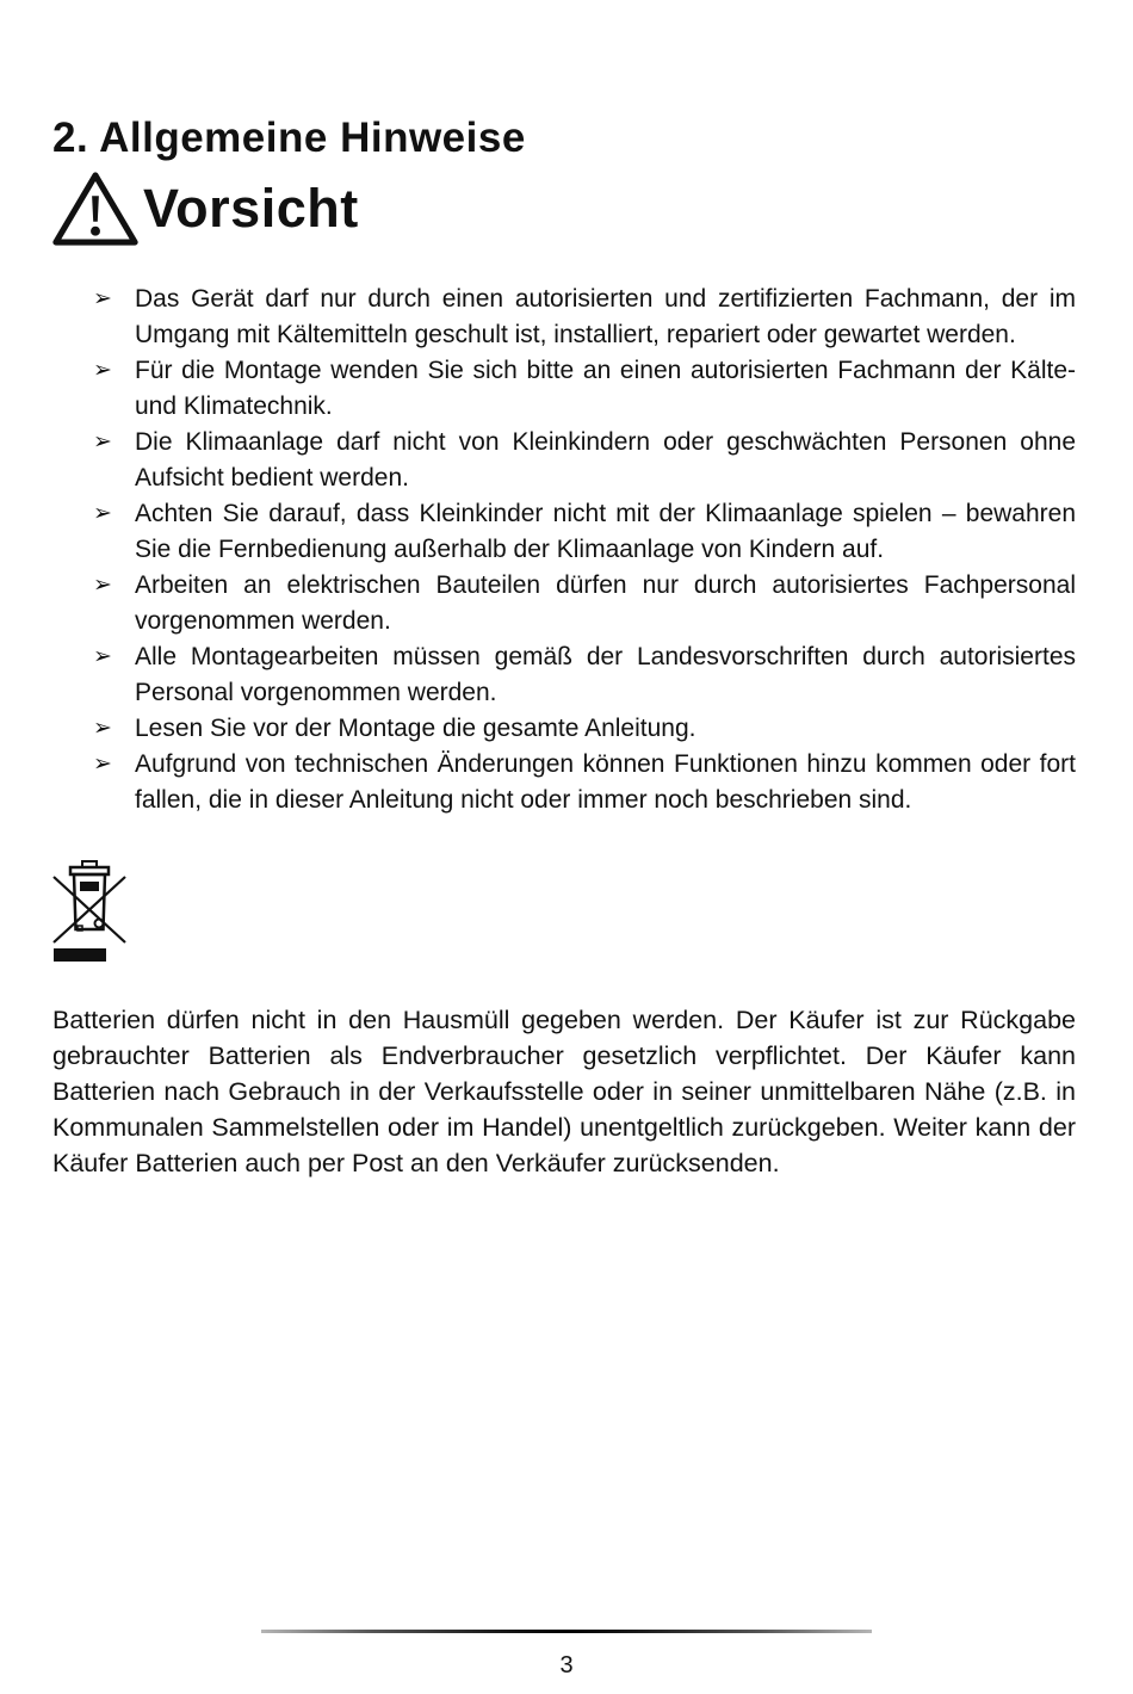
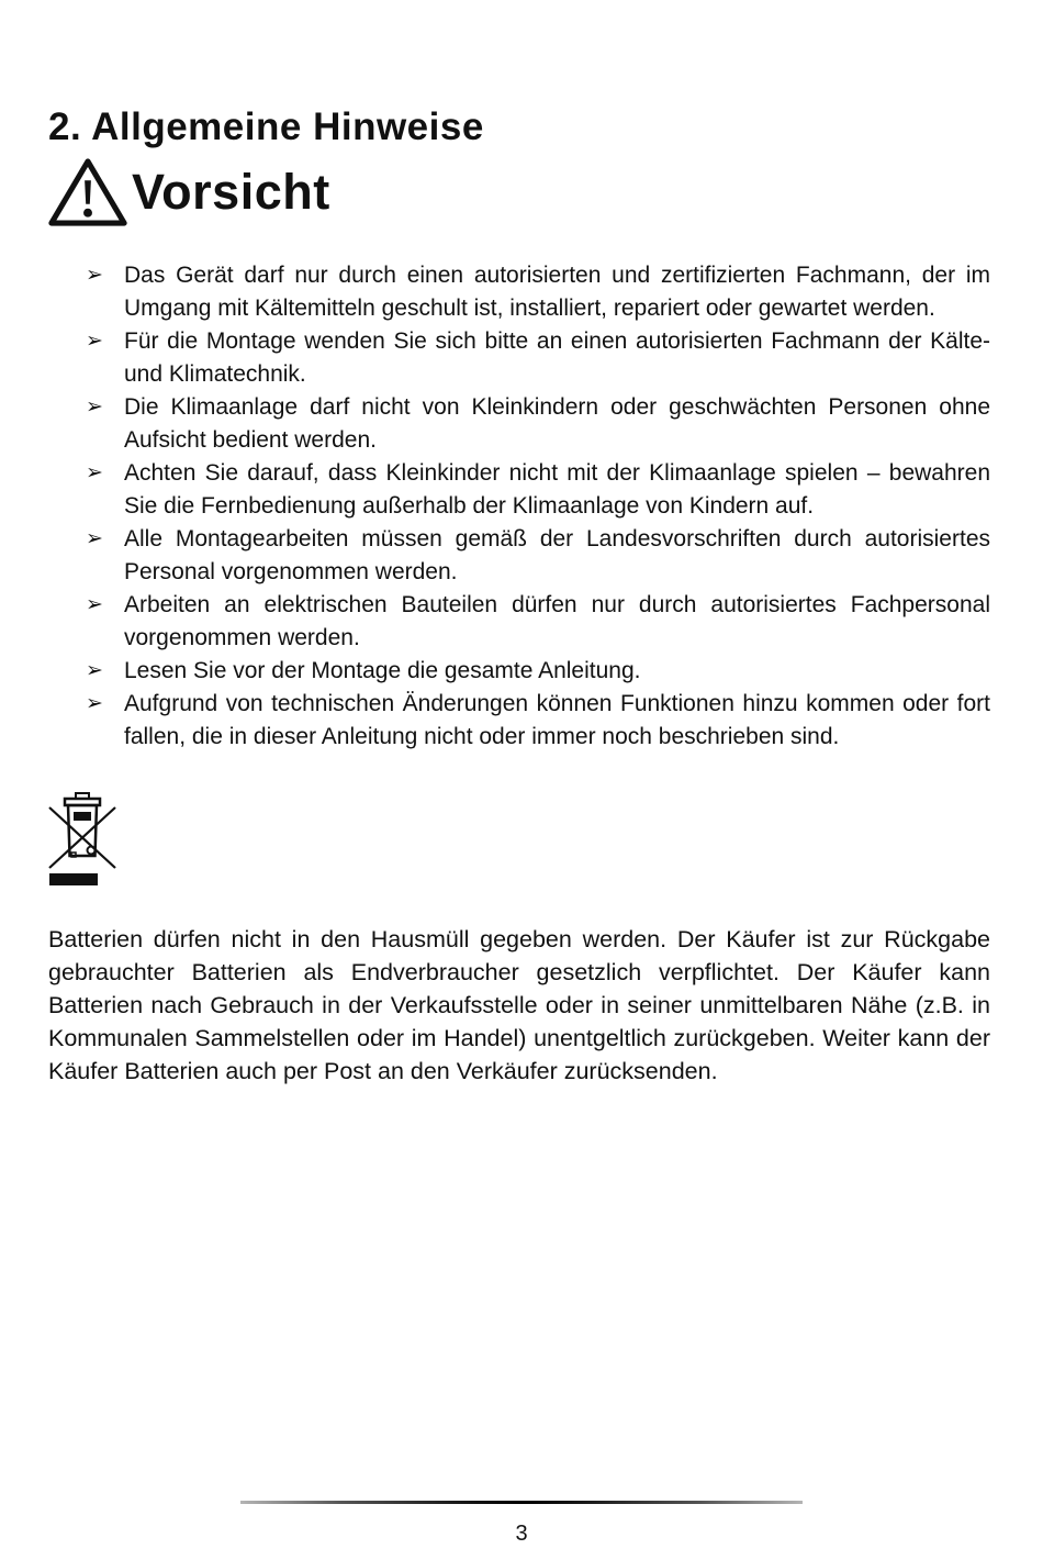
  2. Allgemeine Hinweise
  Vorsicht
  ➢
  Das Gerät darf nur durch einen autorisierten und zertifizierten Fachmann, der im Umgang mit Kältemitteln geschult ist, installiert, repariert oder gewartet werden.
  ➢
  Für die Montage wenden Sie sich bitte an einen autorisierten Fachmann der Kälte- und Klimatechnik.
  ➢
  Die Klimaanlage darf nicht von Kleinkindern oder geschwächten Personen ohne Aufsicht bedient werden.
  ➢
  Achten Sie darauf, dass Kleinkinder nicht mit der Klimaanlage spielen – bewahren Sie die Fernbedienung außerhalb der Klimaanlage von Kindern auf.
  ➢
- Arbeiten an elektrischen Bauteilen dürfen nur durch autorisiertes Fachpersonal vorgenommen werden.
+ Alle Montagearbeiten müssen gemäß der Landesvorschriften durch autorisiertes Personal vorgenommen werden.
  ➢
- Alle Montagearbeiten müssen gemäß der Landesvorschriften durch autorisiertes Personal vorgenommen werden.
+ Arbeiten an elektrischen Bauteilen dürfen nur durch autorisiertes Fachpersonal vorgenommen werden.
  ➢
  Lesen Sie vor der Montage die gesamte Anleitung.
  ➢
  Aufgrund von technischen Änderungen können Funktionen hinzu kommen oder fort fallen, die in dieser Anleitung nicht oder immer noch beschrieben sind.
  Batterien dürfen nicht in den Hausmüll gegeben werden. Der Käufer ist zur Rückgabe gebrauchter Batterien als Endverbraucher gesetzlich verpflichtet. Der Käufer kann Batterien nach Gebrauch in der Verkaufsstelle oder in seiner unmittelbaren Nähe (z.B. in Kommunalen Sammelstellen oder im Handel) unentgeltlich zurückgeben. Weiter kann der Käufer Batterien auch per Post an den Verkäufer zurücksenden.
  3
